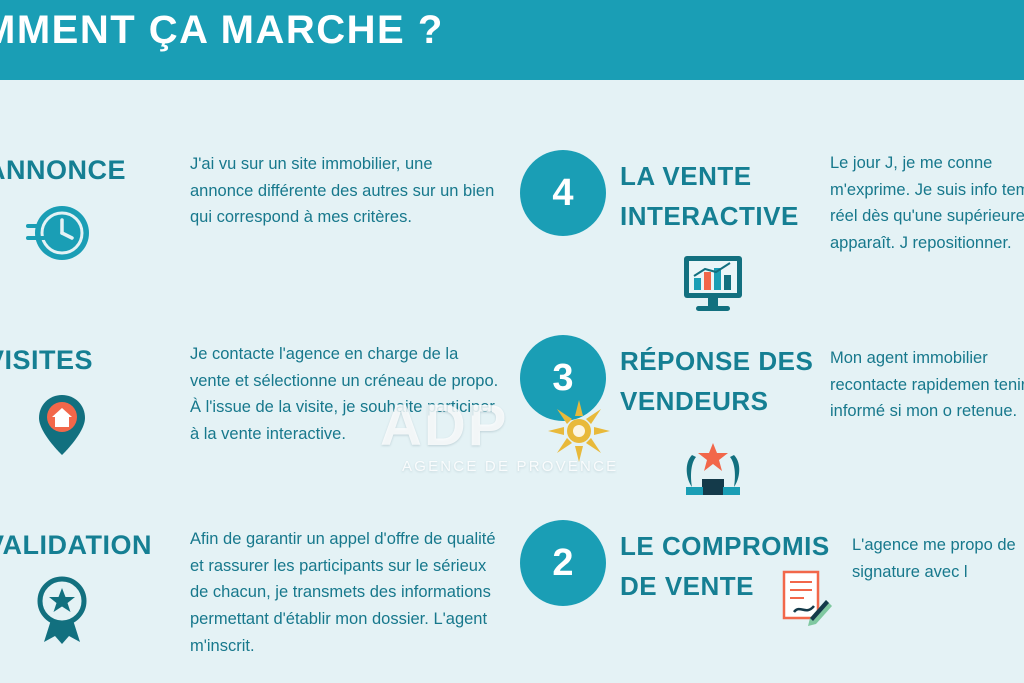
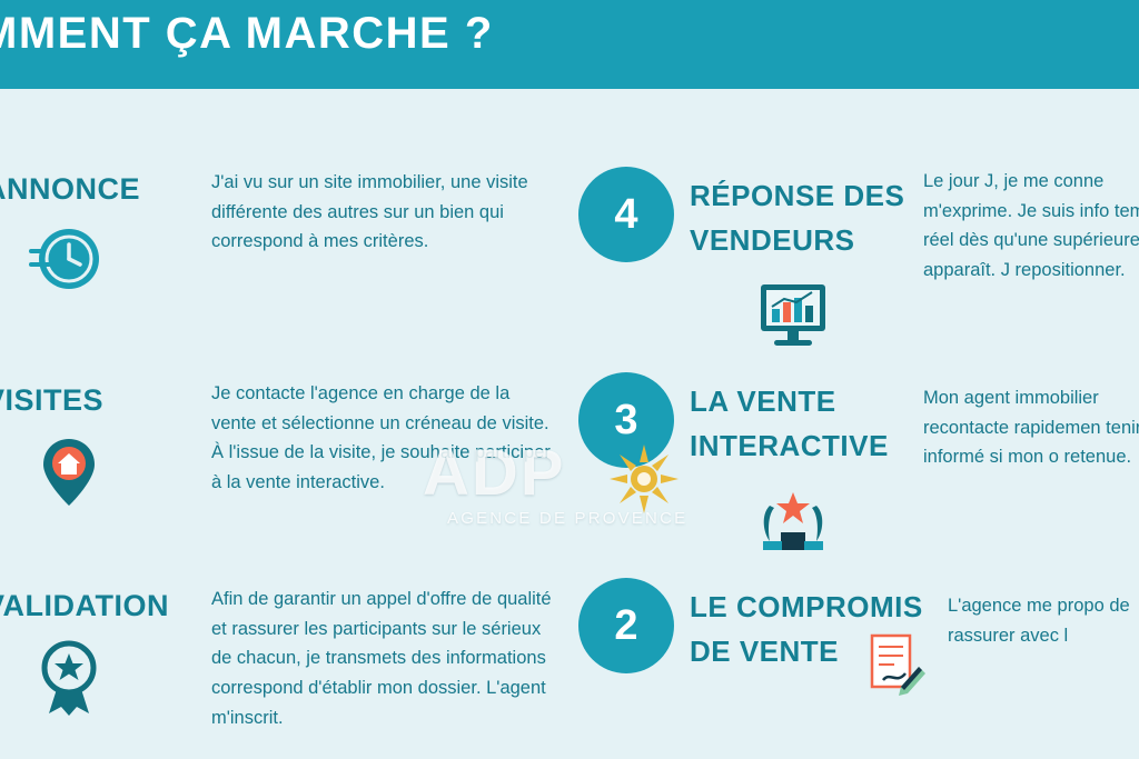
  MENT ÇA MARCHE ?
  NNONCE
- J'ai vu sur un site immobilier, une annonce différente des autres sur un bien qui correspond à mes critères.
+ J'ai vu sur un site immobilier, une visite différente des autres sur un bien qui correspond à mes critères.
  ISITES
- Je contacte l'agence en charge de la vente et sélectionne un créneau de propo. À l'issue de la visite, je souhaite participer à la vente interactive.
+ Je contacte l'agence en charge de la vente et sélectionne un créneau de visite. À l'issue de la visite, je souhaite participer à la vente interactive.
  ALIDATION
- Afin de garantir un appel d'offre de qualité et rassurer les participants sur le sérieux de chacun, je transmets des informations permettant d'établir mon dossier. L'agent m'inscrit.
+ Afin de garantir un appel d'offre de qualité et rassurer les participants sur le sérieux de chacun, je transmets des informations correspond d'établir mon dossier. L'agent m'inscrit.
  4
- LA VENTE INTERACTIVE
+ RÉPONSE DES VENDEURS
  Le jour J, je me conne m'exprime. Je suis info tem réel dès qu'une supérieure apparaît. J repositionner.
  3
- RÉPONSE DES VENDEURS
+ LA VENTE INTERACTIVE
  Mon agent immobilier recontacte rapidemen teni informé si mon o retenue.
  2
  LE COMPROMIS DE VENTE
- L'agence me propo de signature avec l
+ L'agence me propo de rassurer avec l
  ADP
  AGENCE DE PROVENCE
